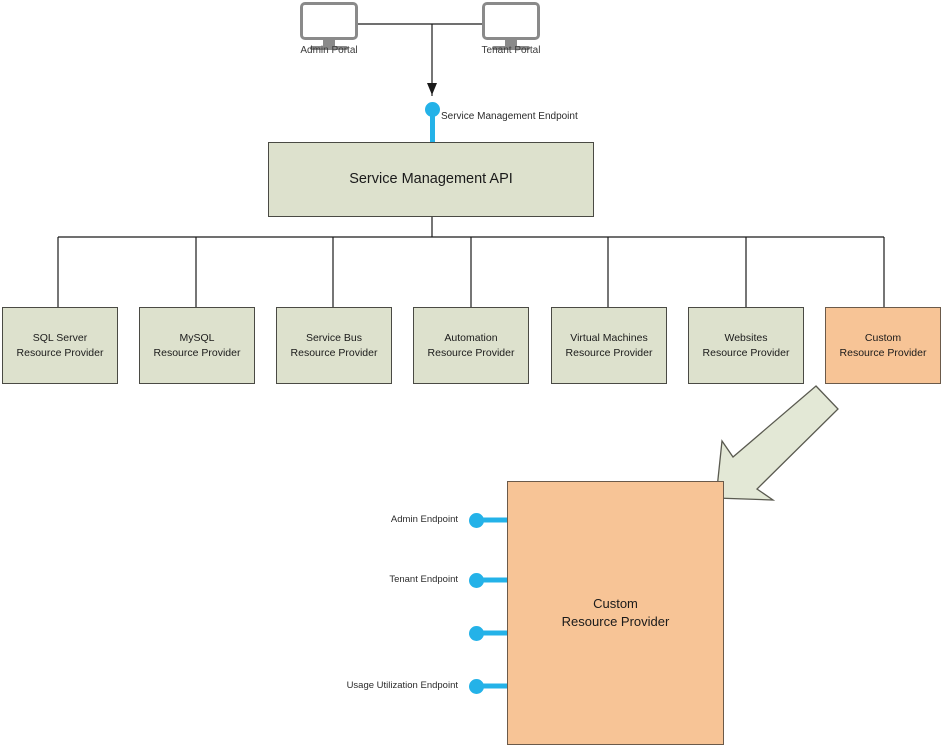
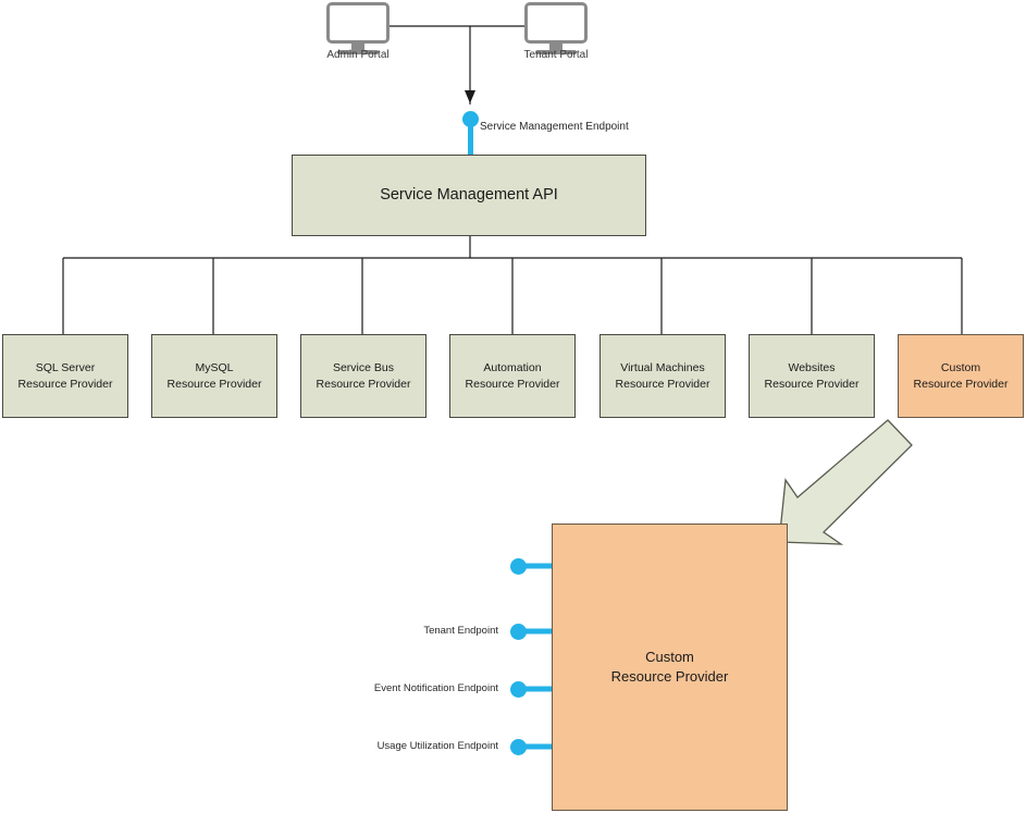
  Admin Portal
  Tenant Portal
  Service Management Endpoint
  Service Management API
  SQL Server
  Resource Provider
  MySQL
  Resource Provider
  Service Bus
  Resource Provider
  Automation
  Resource Provider
  Virtual Machines
  Resource Provider
  Websites
  Resource Provider
  Custom
  Resource Provider
  Custom
  Resource Provider
- Admin Endpoint
  Tenant Endpoint
+ Event Notification Endpoint
  Usage Utilization Endpoint
